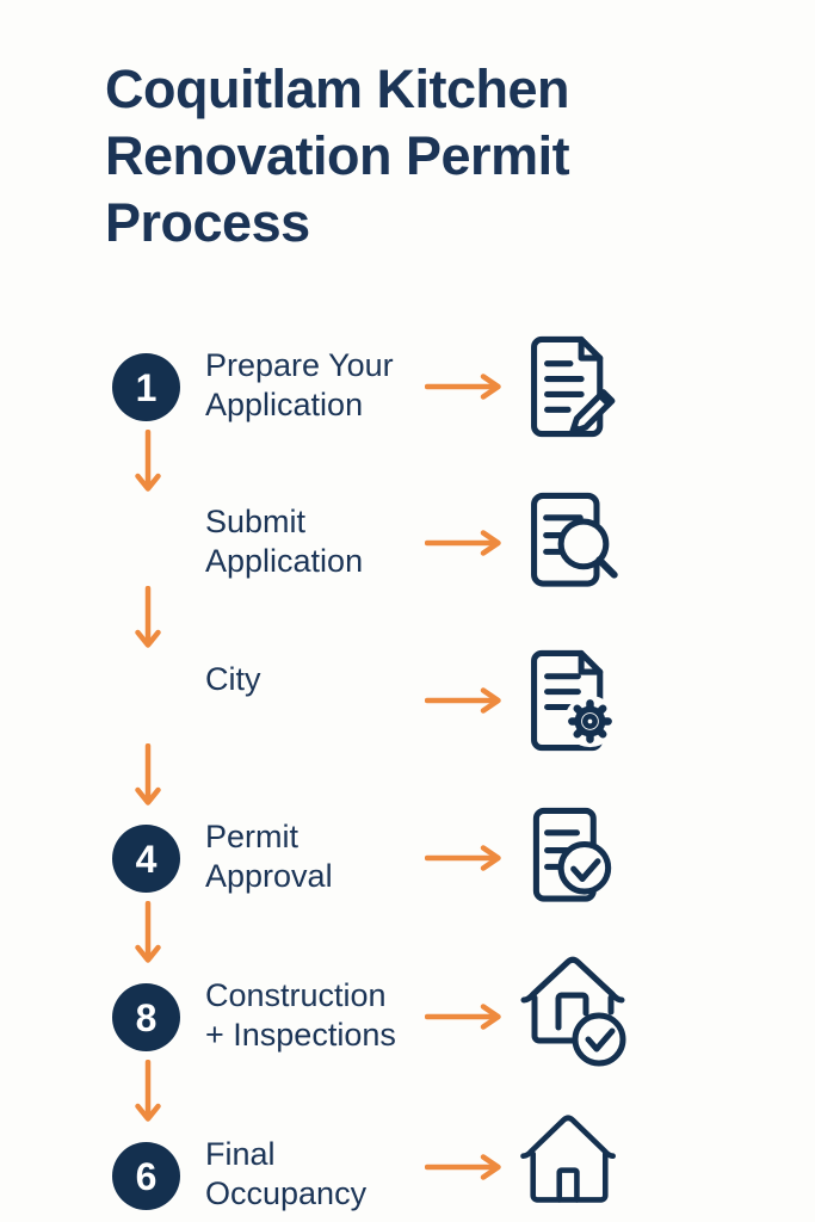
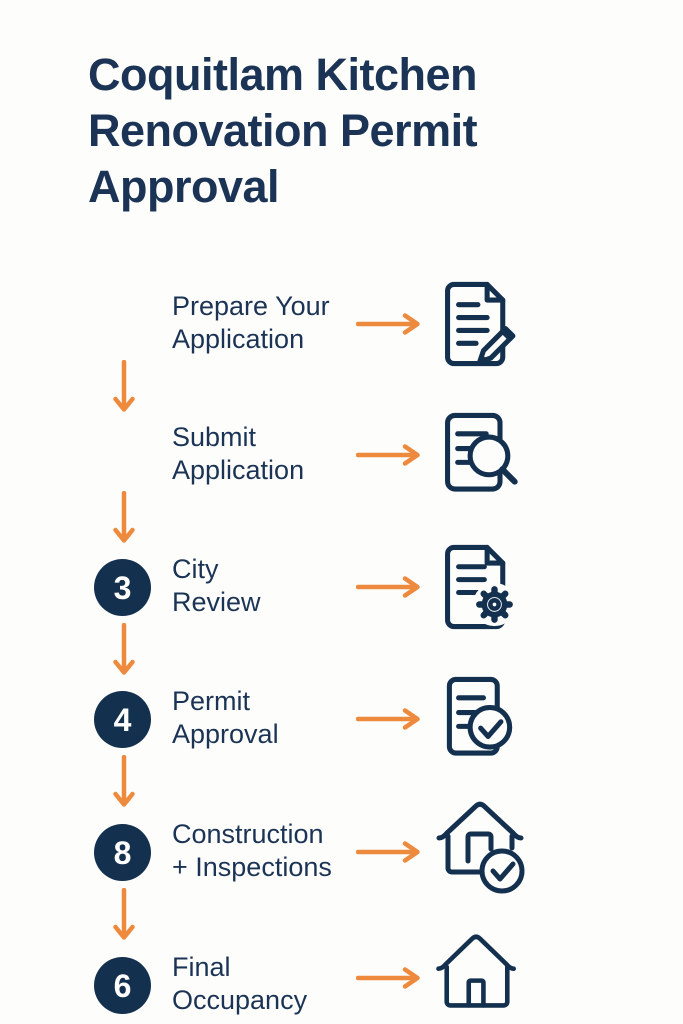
- Coquitlam Kitchen Renovation Permit Process
+ Coquitlam Kitchen Renovation Permit Approval
- 1
  Prepare Your
  Application
  Submit
  Application
+ 3
  City
+ Review
  4
  Permit
  Approval
  8
  Construction
  + Inspections
  6
  Final
  Occupancy
